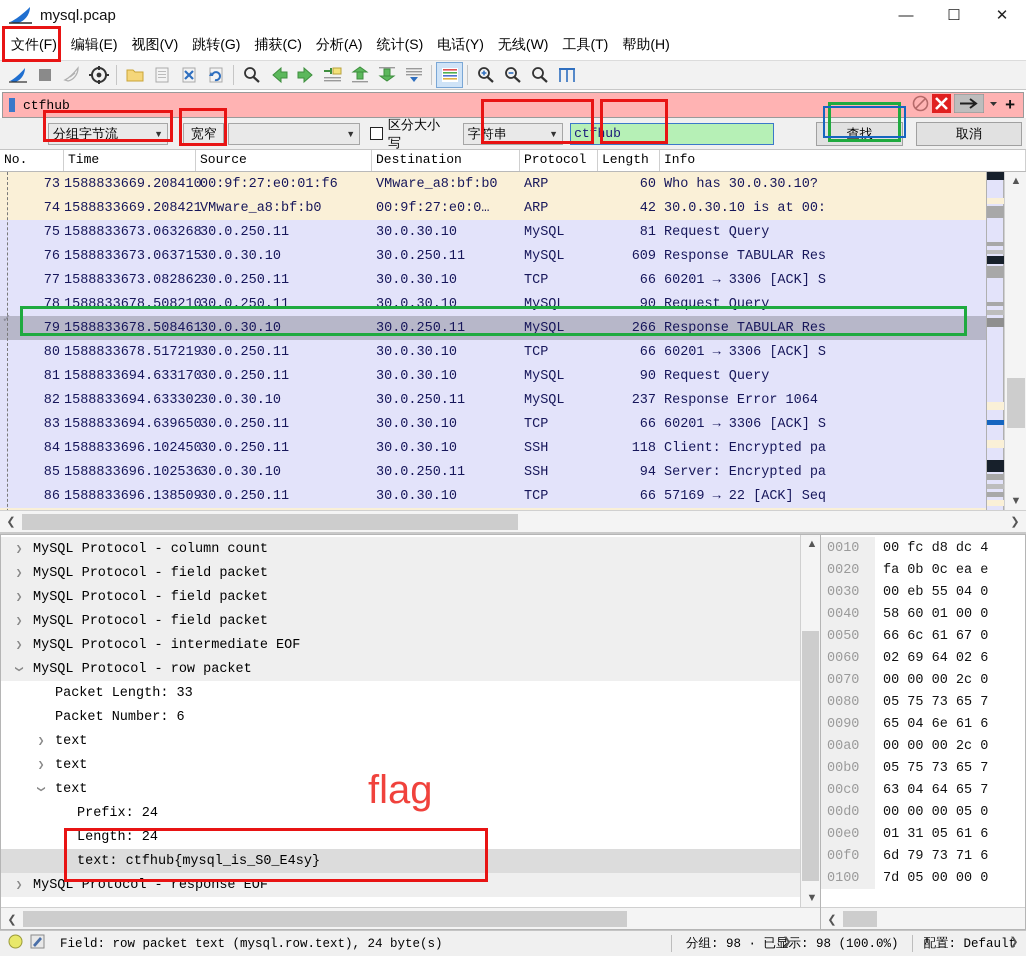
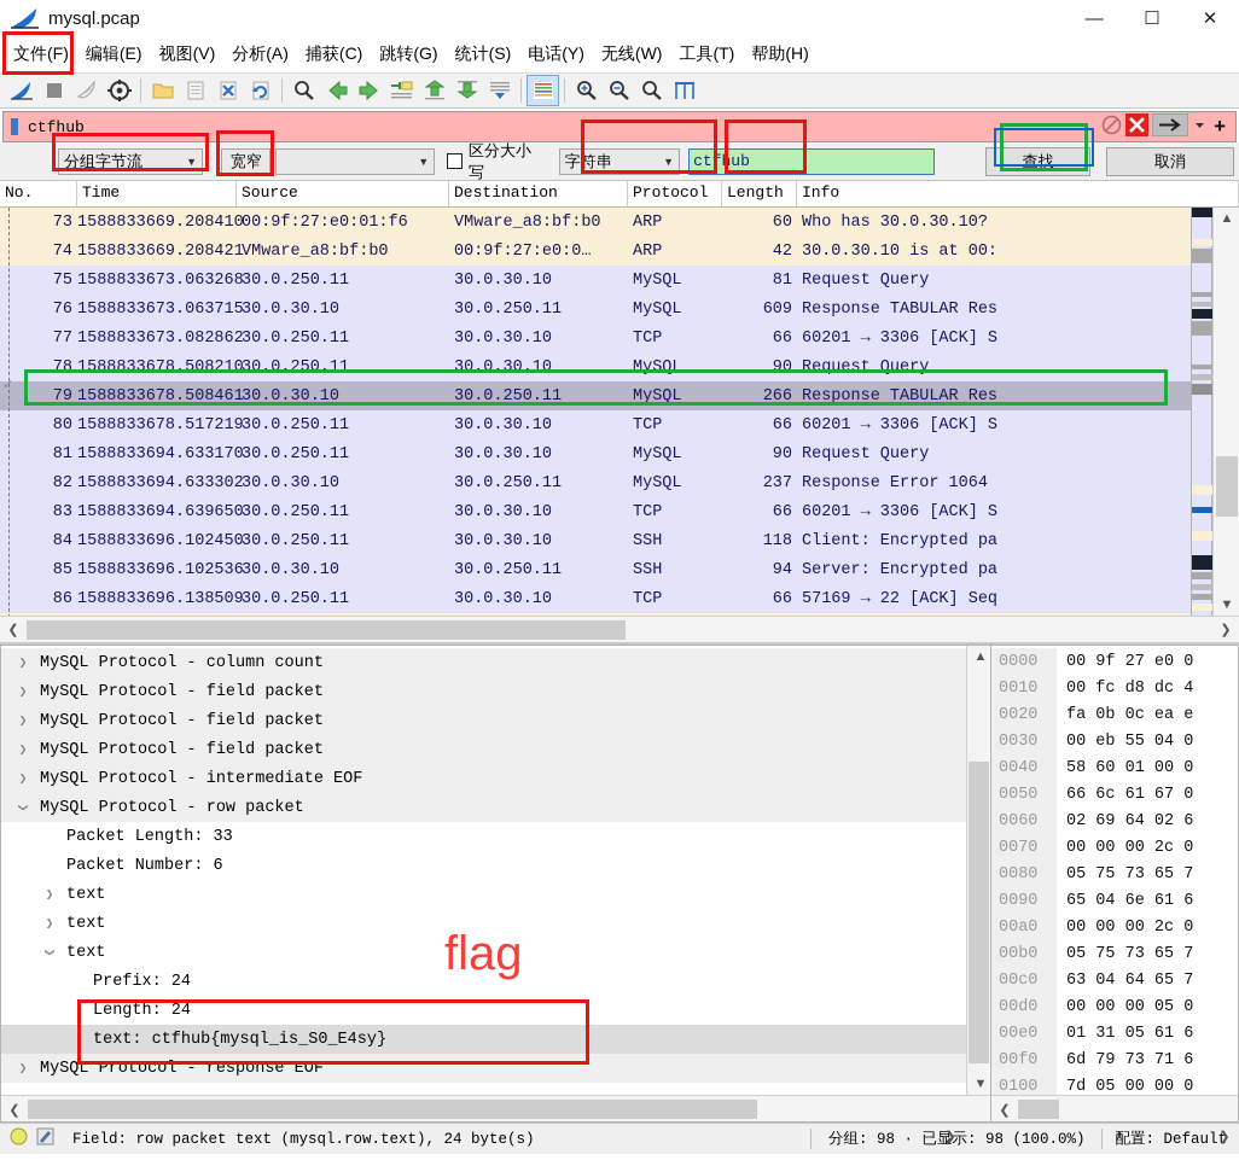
  mysql.pcap
  —
  ☐
  ✕
  文件(F)
  编辑(E)
  视图(V)
- 跳转(G)
+ 分析(A)
  捕获(C)
- 分析(A)
+ 跳转(G)
  统计(S)
  电话(Y)
  无线(W)
  工具(T)
  帮助(H)
  ctfhub
  +
  分组字节流
  ▼
  宽窄
  ▼
  区分大小写
  字符串
  ▼
  ctfhub
  查找
  取消
  No.
  Time
  Source
  Destination
  Protocol
  Length
  Info
  73
  1588833669.20841
  00:9f:27:e0:01:f6
  VMware_a8:bf:b0
  ARP
  60
  Who has 30.0.30.10?
  74
  1588833669.20842
  VMware_a8:bf:b0
  00:9f:27:e0:0…
  ARP
  42
  30.0.30.10 is at 00:
  75
  1588833673.06326
  30.0.250.11
  30.0.30.10
  MySQL
  81
  Request Query
  76
  1588833673.06371
  30.0.30.10
  30.0.250.11
  MySQL
  609
  Response TABULAR Res
  77
  1588833673.08286
  30.0.250.11
  30.0.30.10
  TCP
  66
  60201 → 3306 [ACK] S
  78
  1588833678.50821
  30.0.250.11
  30.0.30.10
  MySQL
  90
  Request Query
  79
  1588833678.50846
  30.0.30.10
  30.0.250.11
  MySQL
  266
  Response TABULAR Res
  80
  1588833678.51721
  30.0.250.11
  30.0.30.10
  TCP
  66
  60201 → 3306 [ACK] S
  81
  1588833694.63317
  30.0.250.11
  30.0.30.10
  MySQL
  90
  Request Query
  82
  1588833694.63330
  30.0.30.10
  30.0.250.11
  MySQL
  237
  Response Error 1064
  83
  1588833694.63965
  30.0.250.11
  30.0.30.10
  TCP
  66
  60201 → 3306 [ACK] S
  84
  1588833696.10245
  30.0.250.11
  30.0.30.10
  SSH
  118
  Client: Encrypted pa
  85
  1588833696.10253
  30.0.30.10
  30.0.250.11
  SSH
  94
  Server: Encrypted pa
  86
  1588833696.13850
  30.0.250.11
  30.0.30.10
  TCP
  66
  57169 → 22 [ACK] Seq
  ✓
  ▲
  ▼
  ❮
  ❯
  ❯
  MySQL Protocol - column count
  ❯
  MySQL Protocol - field packet
  ❯
  MySQL Protocol - field packet
  ❯
  MySQL Protocol - field packet
  ❯
  MySQL Protocol - intermediate EOF
  MySQL Protocol - row packet
  Packet Length: 33
  Packet Number: 6
  ❯
  text
  ❯
  text
  text
  Prefix: 24
  Length: 24
  text: ctfhub{mysql_is_S0_E4sy}
  ❯
  MySQL Protocol - response EOF
  ▲
  ▼
  ❮
  ❯
+ 0000
+ 00 9f 27 e0 0
  0010
  00 fc d8 dc 4
  0020
  fa 0b 0c ea e
  0030
  00 eb 55 04 0
  0040
  58 60 01 00 0
  0050
  66 6c 61 67 0
  0060
  02 69 64 02 6
  0070
  00 00 00 2c 0
  0080
  05 75 73 65 7
  0090
  65 04 6e 61 6
  00a0
  00 00 00 2c 0
  00b0
  05 75 73 65 7
  00c0
  63 04 64 65 7
  00d0
  00 00 00 05 0
  00e0
  01 31 05 61 6
  00f0
  6d 79 73 71 6
  0100
  7d 05 00 00 0
  ❮
  ❯
  Field: row packet text (mysql.row.text), 24 byte(s)
  分组: 98 · 已显示: 98 (100.0%)
  配置: Default
  flag
